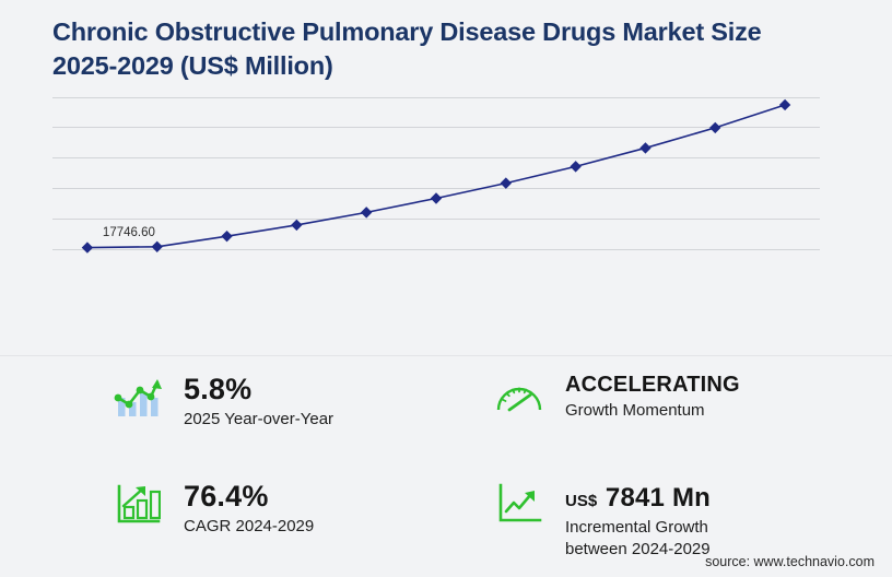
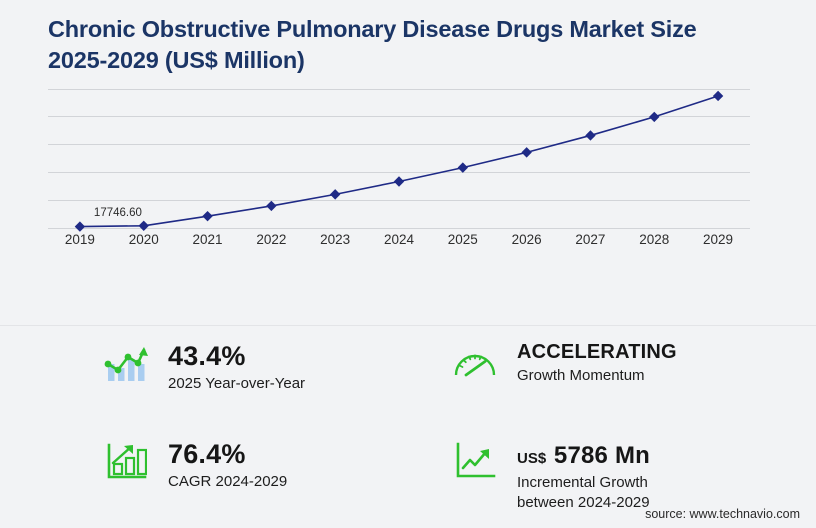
  Chronic Obstructive Pulmonary Disease Drugs Market Size
  2025-2029 (US$ Million)
  17746.60
+ 2019
+ 2020
+ 2021
+ 2022
+ 2023
+ 2024
+ 2025
+ 2026
+ 2027
+ 2028
+ 2029
- 5.8%
+ 43.4%
  2025 Year-over-Year
  ACCELERATING
  Growth Momentum
  76.4%
  CAGR 2024-2029
- US$ 7841 Mn
+ US$ 5786 Mn
  Incremental Growth
  between 2024-2029
  source: www.technavio.com
